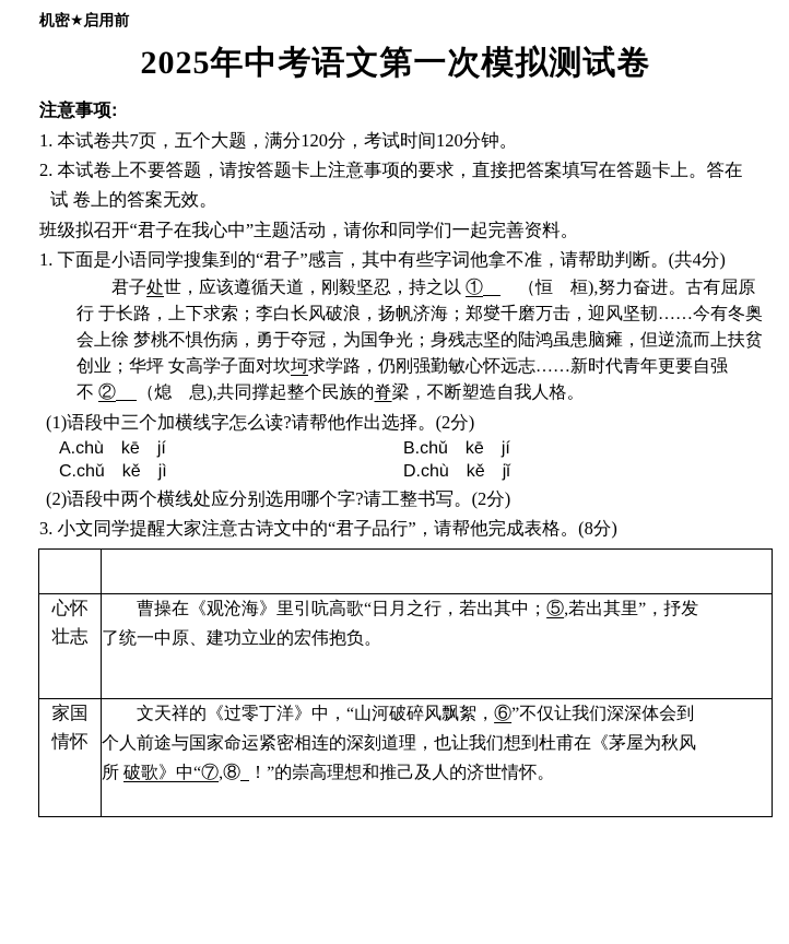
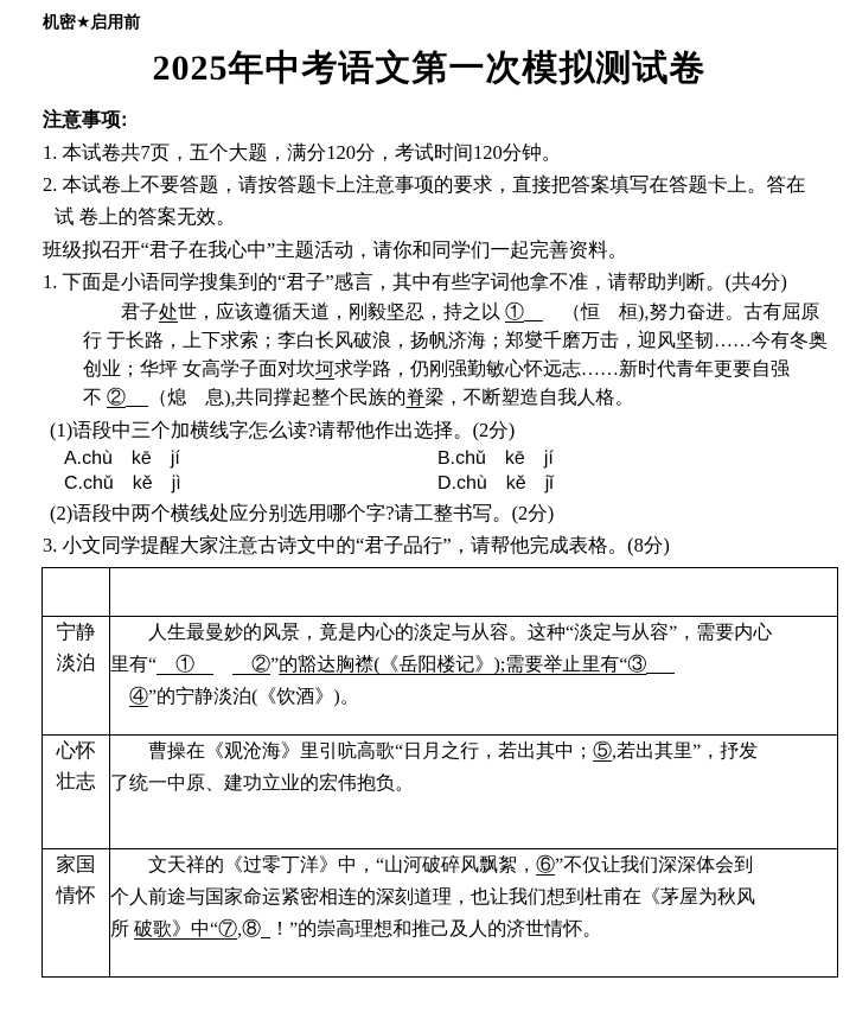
  机密★启用前
  2025年中考语文第一次模拟测试卷
  注意事项:
  1. 本试卷共7页，五个大题，满分120分，考试时间120分钟。
  2. 本试卷上不要答题，请按答题卡上注意事项的要求，直接把答案填写在答题卡上。答在试 卷上的答案无效。
  班级拟召开“君子在我心中”主题活动，请你和同学们一起完善资料。
  1. 下面是小语同学搜集到的“君子”感言，其中有些字词他拿不准，请帮助判断。(共4分)
  君子处世，应该遵循天道，刚毅坚忍，持之以 ① （恒 桓),努力奋进。古有屈原
  行 于长路，上下求索；李白长风破浪，扬帆济海；郑燮千磨万击，迎风坚韧……今有冬奥
- 会上徐 梦桃不惧伤病，勇于夺冠，为国争光；身残志坚的陆鸿虽患脑瘫，但逆流而上扶贫
  创业；华坪 女高学子面对坎坷求学路，仍刚强勤敏心怀远志……新时代青年更要自强
  不 ② （熄 息),共同撑起整个民族的脊梁，不断塑造自我人格。
  (1)语段中三个加横线字怎么读?请帮他作出选择。(2分)
  A.chù kē jí
  B.chǔ kē jí
  C.chǔ kě jì
  D.chù kě jǐ
  (2)语段中两个横线处应分别选用哪个字?请工整书写。(2分)
  3. 小文同学提醒大家注意古诗文中的“君子品行”，请帮他完成表格。(8分)
+ 宁静淡泊	人生最曼妙的风景，竟是内心的淡定与从容。这种“淡定与从容”，需要内心里有“ ① ②”的豁达胸襟(《岳阳楼记》);需要举止里有“③ ④”的宁静淡泊(《饮酒》)。
  心怀壮志	曹操在《观沧海》里引吭高歌“日月之行，若出其中；⑤,若出其里”，抒发了统一中原、建功立业的宏伟抱负。
  家国情怀	文天祥的《过零丁洋》中，“山河破碎风飘絮，⑥”不仅让我们深深体会到个人前途与国家命运紧密相连的深刻道理，也让我们想到杜甫在《茅屋为秋风所 破歌》中“⑦,⑧ ！”的崇高理想和推己及人的济世情怀。
